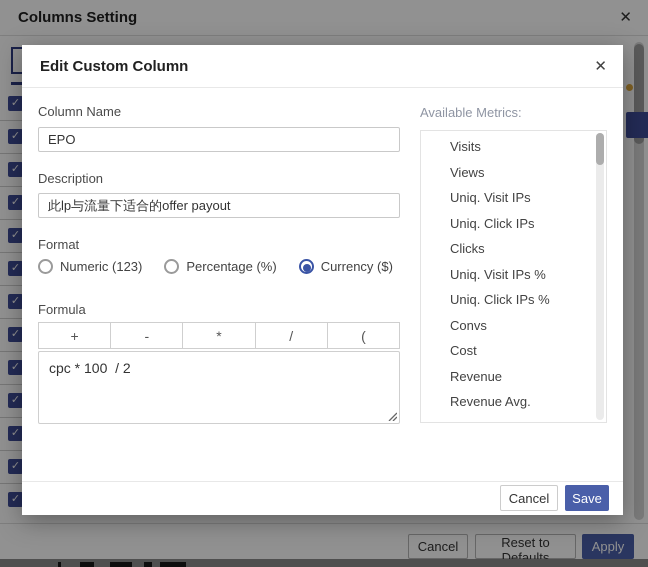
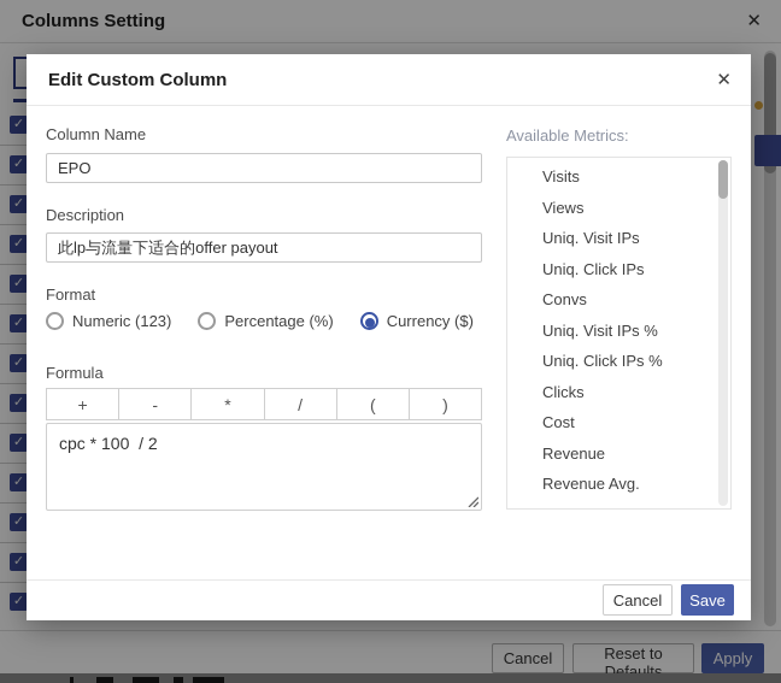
  Columns Setting
  ✕
  ✓
  ✓
  ✓
  ✓
  ✓
  ✓
  ✓
  ✓
  ✓
  ✓
  ✓
  ✓
  ✓
  Cancel
  Reset to Defaults
  Apply
  Edit Custom Column
  ✕
  Column Name
  EPO
  Description
  此lp与流量下适合的offer payout
  Format
  Numeric (123)
  Percentage (%)
  Currency ($)
  Formula
  +
  -
  *
  /
  (
+ )
  cpc * 100 / 2
  Available Metrics:
  Visits
  Views
  Uniq. Visit IPs
  Uniq. Click IPs
- Clicks
+ Convs
  Uniq. Visit IPs %
  Uniq. Click IPs %
- Convs
+ Clicks
  Cost
  Revenue
  Revenue Avg.
  Cancel
  Save
